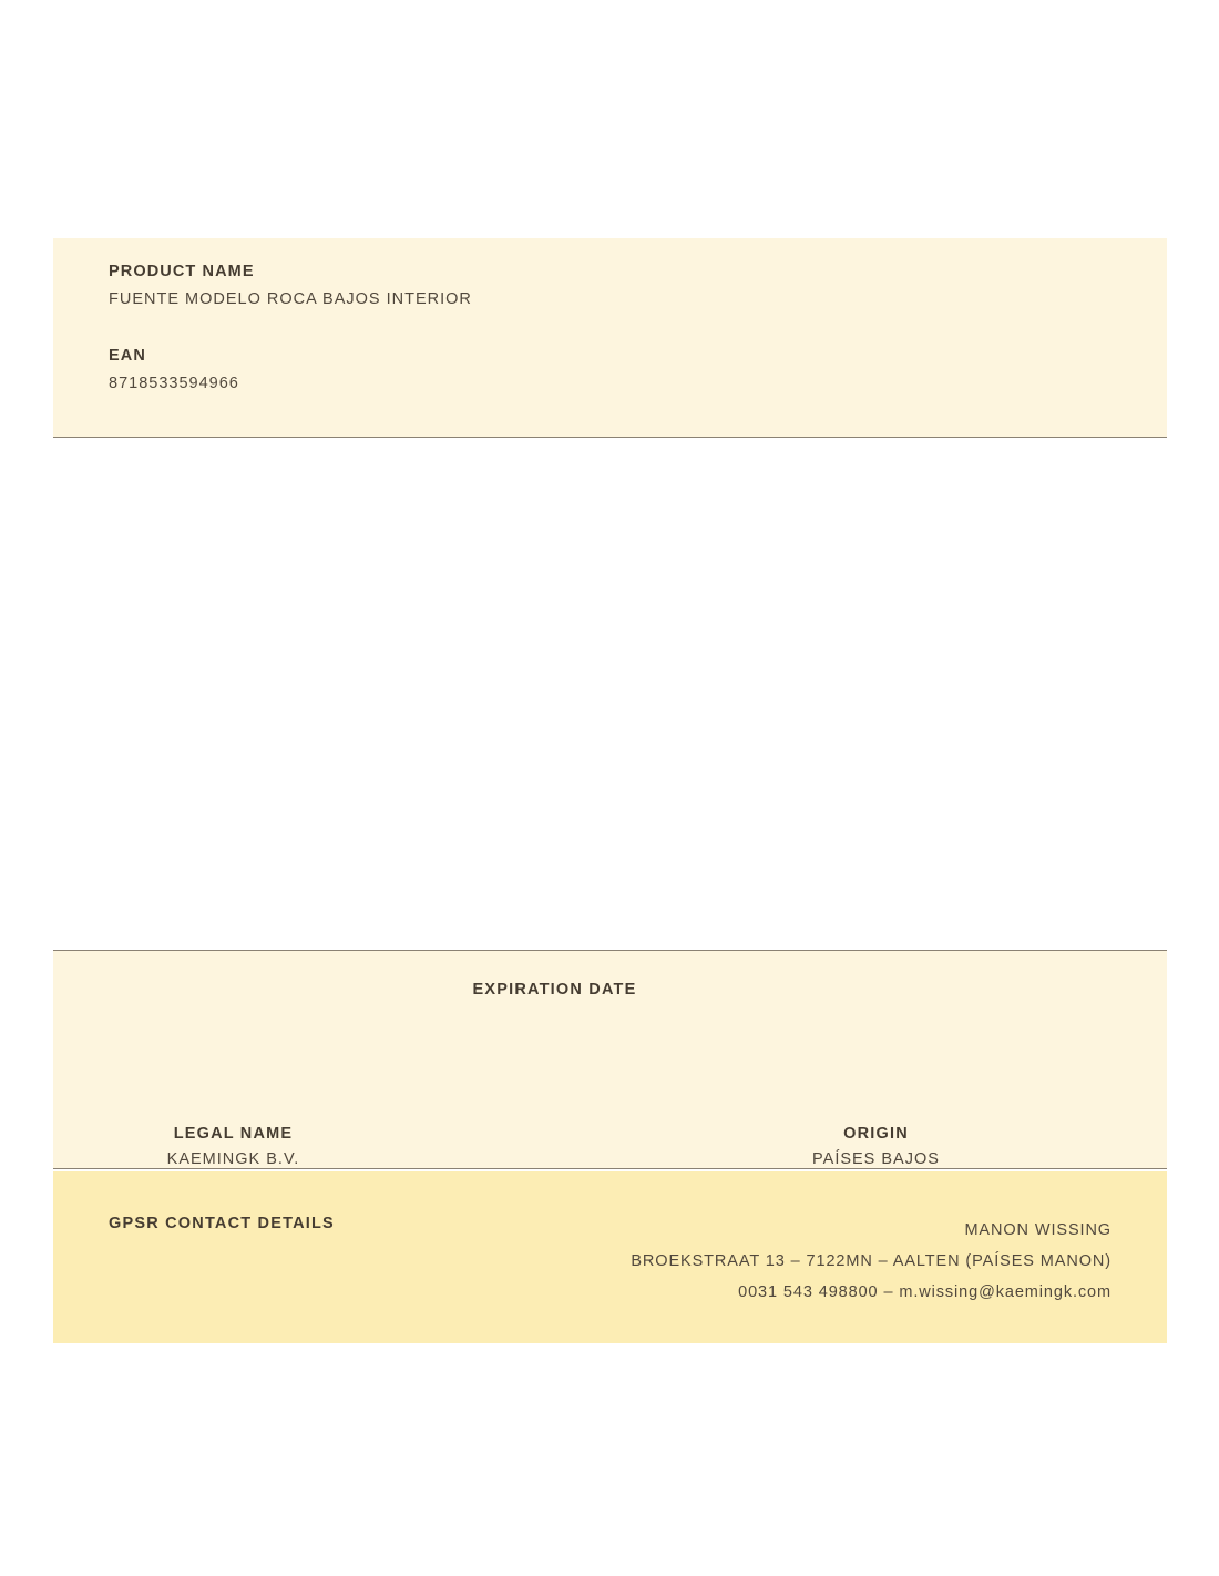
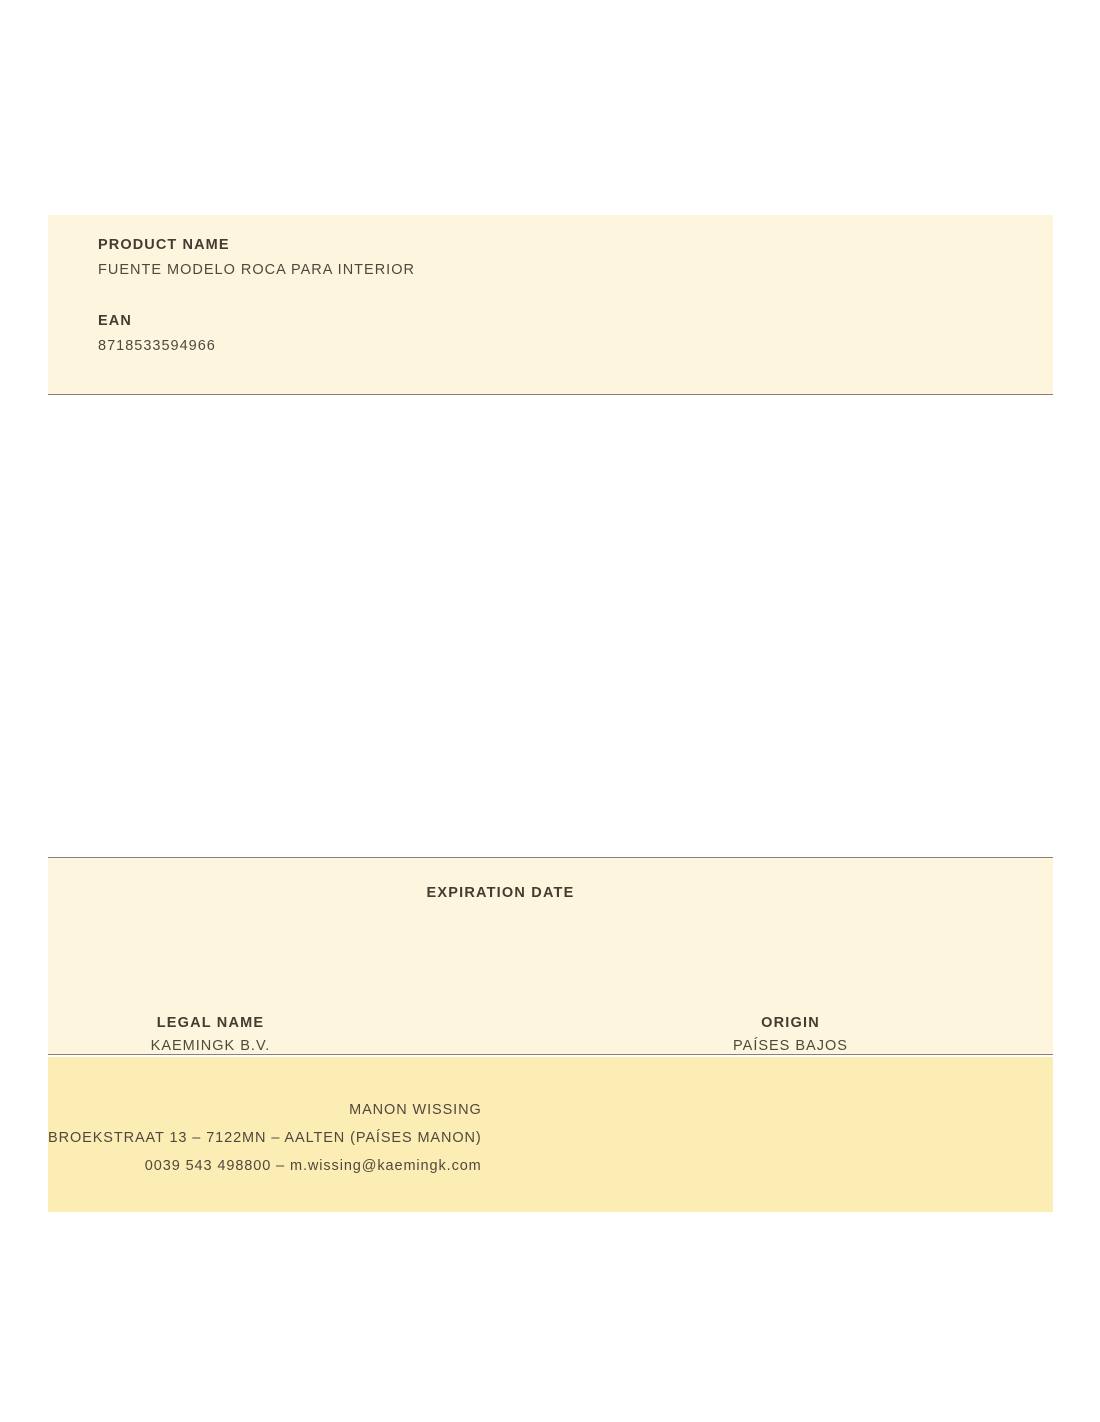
  PRODUCT NAME
- FUENTE MODELO ROCA BAJOS INTERIOR
+ FUENTE MODELO ROCA PARA INTERIOR
  EAN
  8718533594966
  EXPIRATION DATE
  LEGAL NAME
  KAEMINGK B.V.
  ORIGIN
  PAÍSES BAJOS
- GPSR CONTACT DETAILS
  MANON WISSING
  BROEKSTRAAT 13 – 7122MN – AALTEN (PAÍSES MANON)
- 0031 543 498800 – m.wissing@kaemingk.com
+ 0039 543 498800 – m.wissing@kaemingk.com
